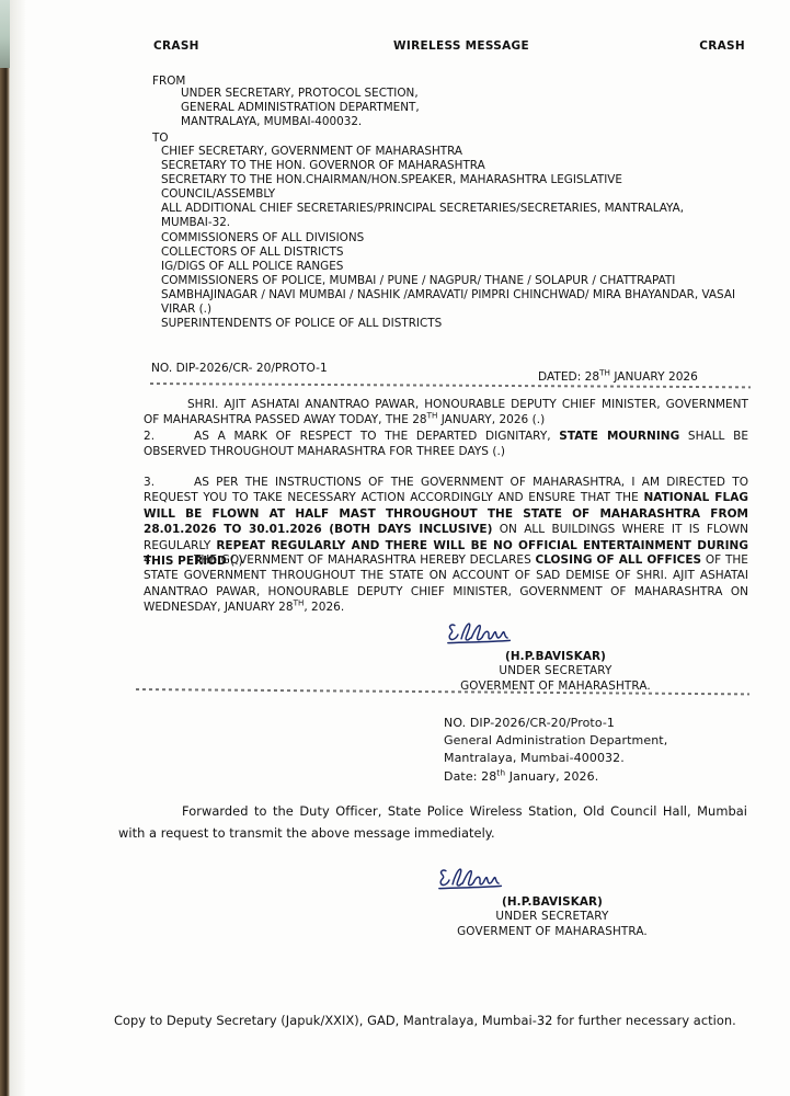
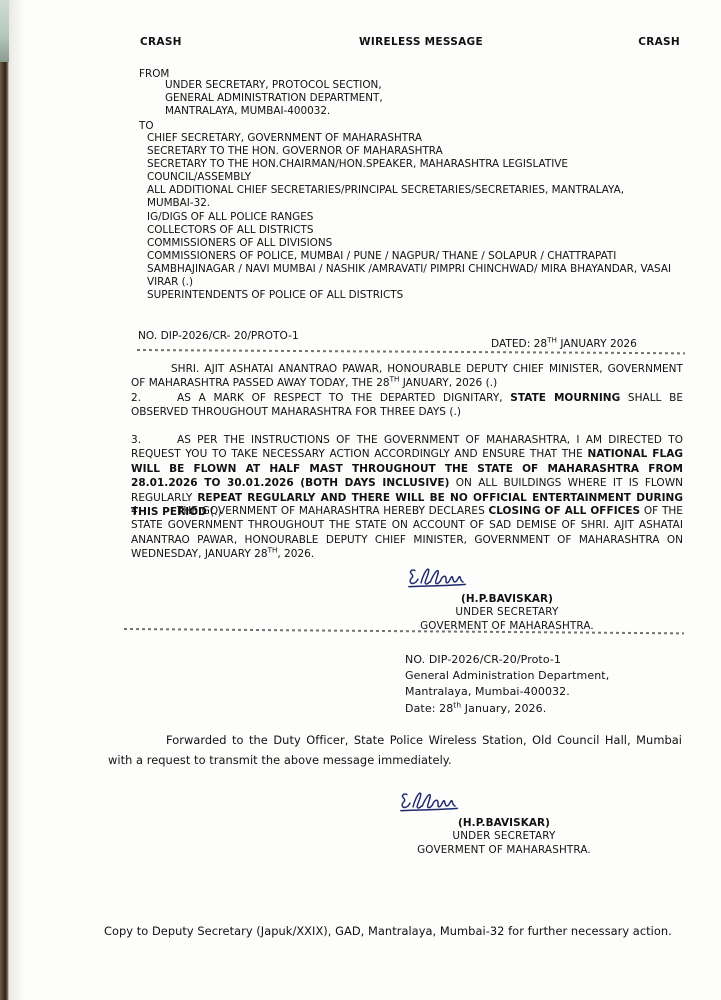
  CRASH
  WIRELESS MESSAGE
  CRASH
  FROM
  UNDER SECRETARY, PROTOCOL SECTION,
  GENERAL ADMINISTRATION DEPARTMENT,
  MANTRALAYA, MUMBAI-400032.
  TO
  CHIEF SECRETARY, GOVERNMENT OF MAHARASHTRA
  SECRETARY TO THE HON. GOVERNOR OF MAHARASHTRA
  SECRETARY TO THE HON.CHAIRMAN/HON.SPEAKER, MAHARASHTRA LEGISLATIVE
  COUNCIL/ASSEMBLY
  ALL ADDITIONAL CHIEF SECRETARIES/PRINCIPAL SECRETARIES/SECRETARIES, MANTRALAYA,
  MUMBAI-32.
- COMMISSIONERS OF ALL DIVISIONS
+ IG/DIGS OF ALL POLICE RANGES
  COLLECTORS OF ALL DISTRICTS
- IG/DIGS OF ALL POLICE RANGES
+ COMMISSIONERS OF ALL DIVISIONS
  COMMISSIONERS OF POLICE, MUMBAI / PUNE / NAGPUR/ THANE / SOLAPUR / CHATTRAPATI
  SAMBHAJINAGAR / NAVI MUMBAI / NASHIK /AMRAVATI/ PIMPRI CHINCHWAD/ MIRA BHAYANDAR, VASAI
  VIRAR (.)
  SUPERINTENDENTS OF POLICE OF ALL DISTRICTS
  NO. DIP-2026/CR- 20/PROTO-1
  DATED: 28TH JANUARY 2026
  SHRI. AJIT ASHATAI ANANTRAO PAWAR, HONOURABLE DEPUTY CHIEF MINISTER, GOVERNMENT OF MAHARASHTRA PASSED AWAY TODAY, THE 28TH JANUARY, 2026 (.)
  2. AS A MARK OF RESPECT TO THE DEPARTED DIGNITARY, STATE MOURNING SHALL BE OBSERVED THROUGHOUT MAHARASHTRA FOR THREE DAYS (.)
  3. AS PER THE INSTRUCTIONS OF THE GOVERNMENT OF MAHARASHTRA, I AM DIRECTED TO REQUEST YOU TO TAKE NECESSARY ACTION ACCORDINGLY AND ENSURE THAT THE NATIONAL FLAG WILL BE FLOWN AT HALF MAST THROUGHOUT THE STATE OF MAHARASHTRA FROM 28.01.2026 TO 30.01.2026 (BOTH DAYS INCLUSIVE) ON ALL BUILDINGS WHERE IT IS FLOWN REGULARLY REPEAT REGULARLY AND THERE WILL BE NO OFFICIAL ENTERTAINMENT DURING THIS PERIOD (.)
  4. THE GOVERNMENT OF MAHARASHTRA HEREBY DECLARES CLOSING OF ALL OFFICES OF THE STATE GOVERNMENT THROUGHOUT THE STATE ON ACCOUNT OF SAD DEMISE OF SHRI. AJIT ASHATAI ANANTRAO PAWAR, HONOURABLE DEPUTY CHIEF MINISTER, GOVERNMENT OF MAHARASHTRA ON WEDNESDAY, JANUARY 28TH, 2026.
  (H.P.BAVISKAR)
  UNDER SECRETARY
  GOVERMENT OF MAHARASHTRA.
  NO. DIP-2026/CR-20/Proto-1
  General Administration Department,
  Mantralaya, Mumbai-400032.
  Date: 28th January, 2026.
  Forwarded to the Duty Officer, State Police Wireless Station, Old Council Hall, Mumbai with a request to transmit the above message immediately.
  (H.P.BAVISKAR)
  UNDER SECRETARY
  GOVERMENT OF MAHARASHTRA.
  Copy to Deputy Secretary (Japuk/XXIX), GAD, Mantralaya, Mumbai-32 for further necessary action.
